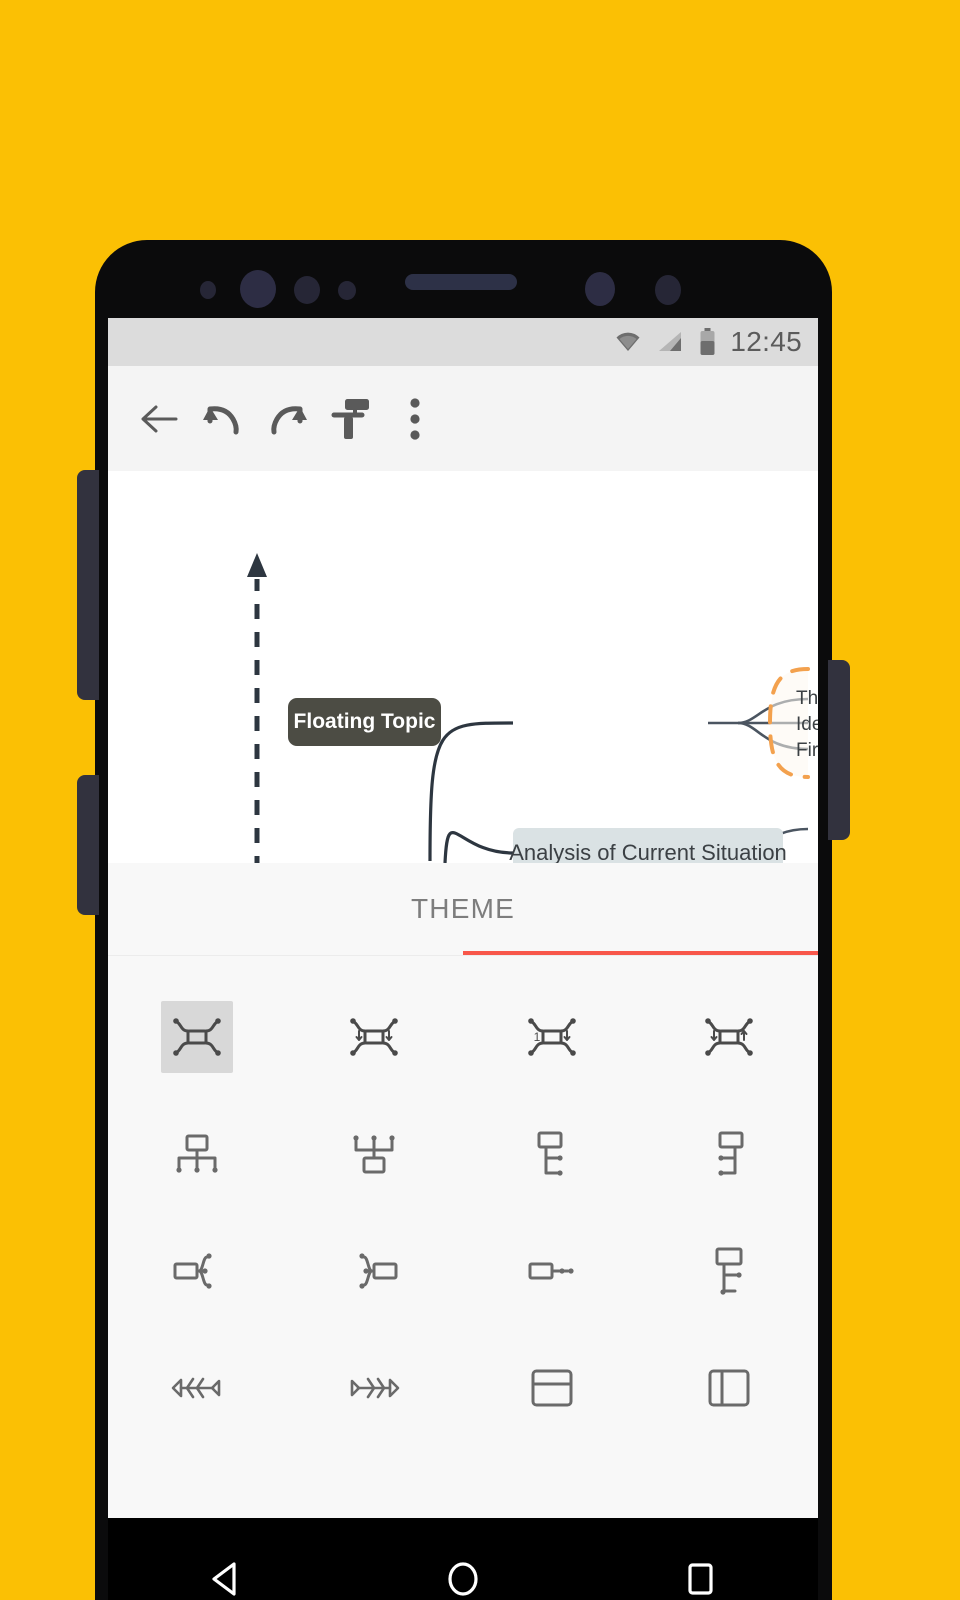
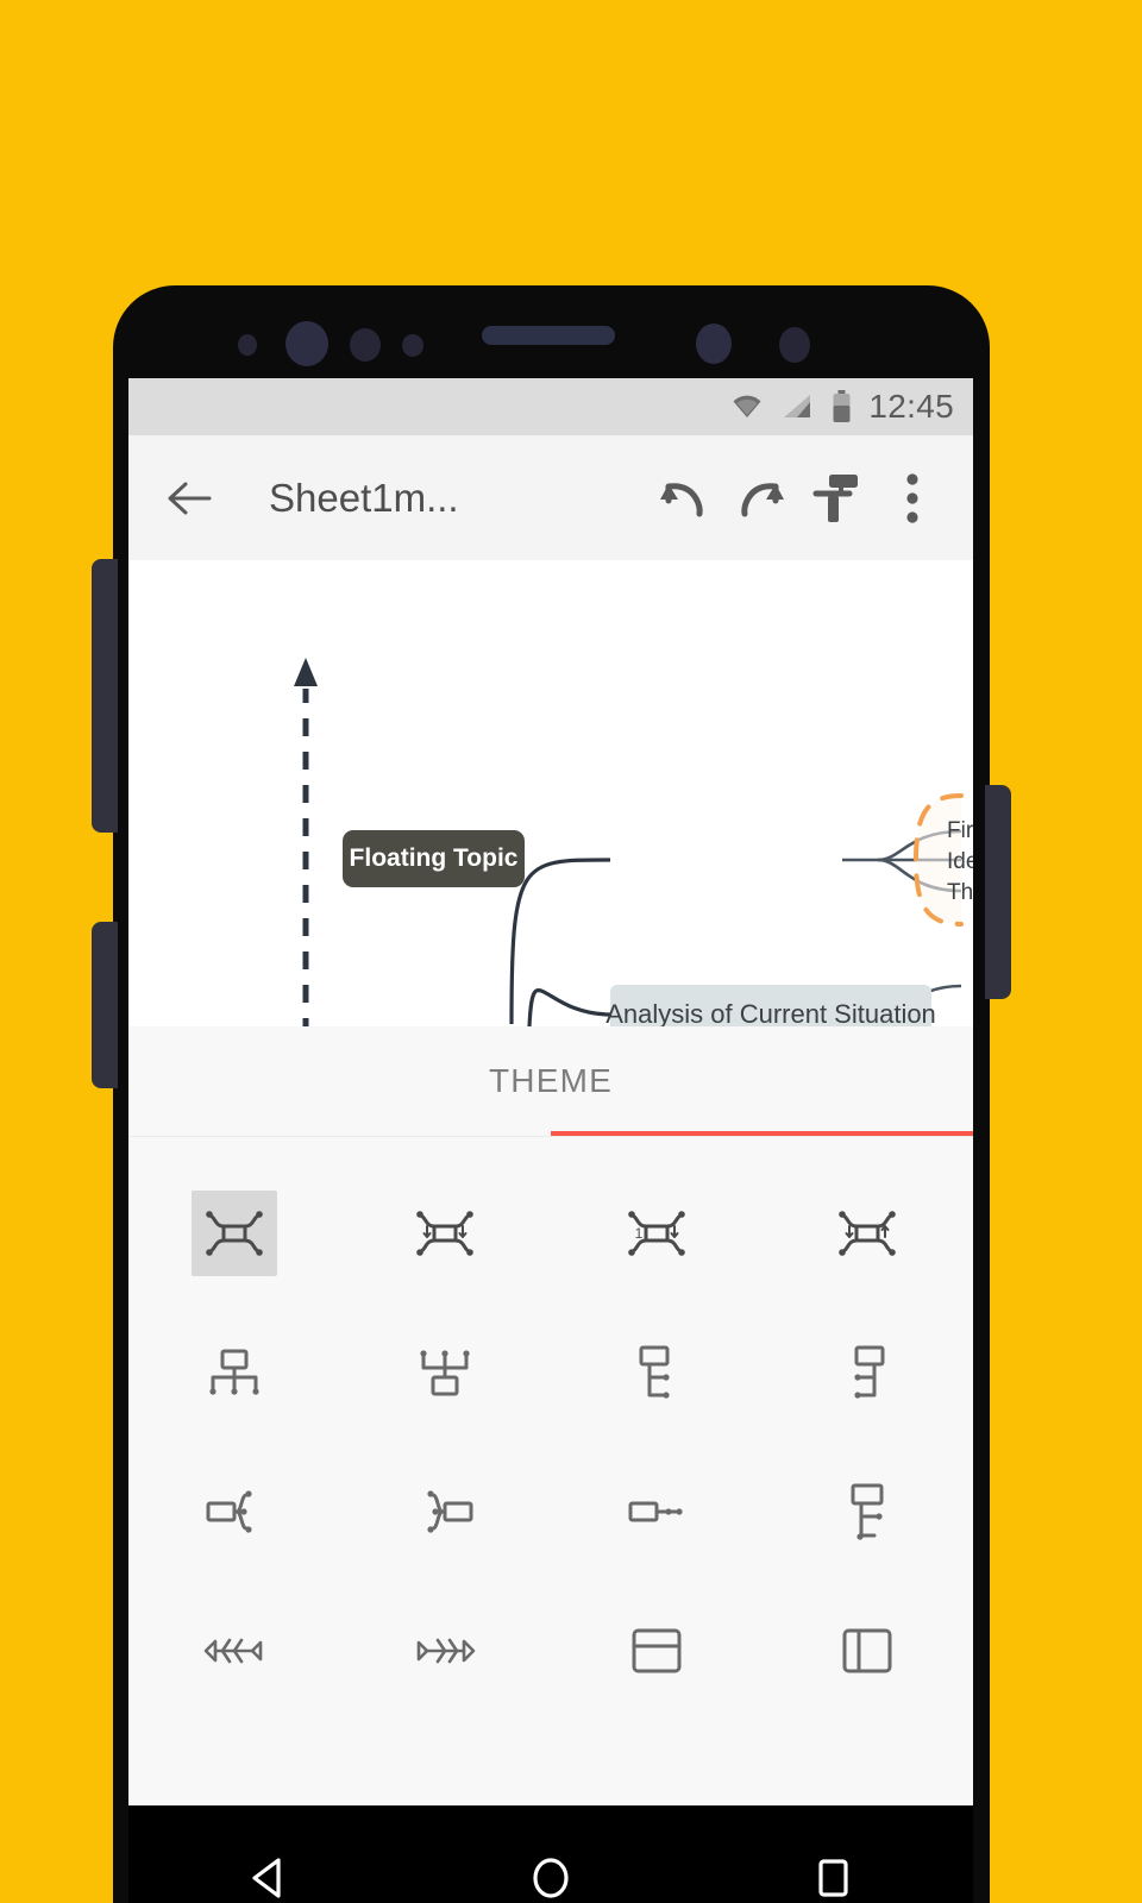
  12:45
+ Sheet1m...
  Floating Topic
  Analysis of Current Situation
- Th
+ Fir
  Ide
- Fir
+ Th
  THEME
  1
